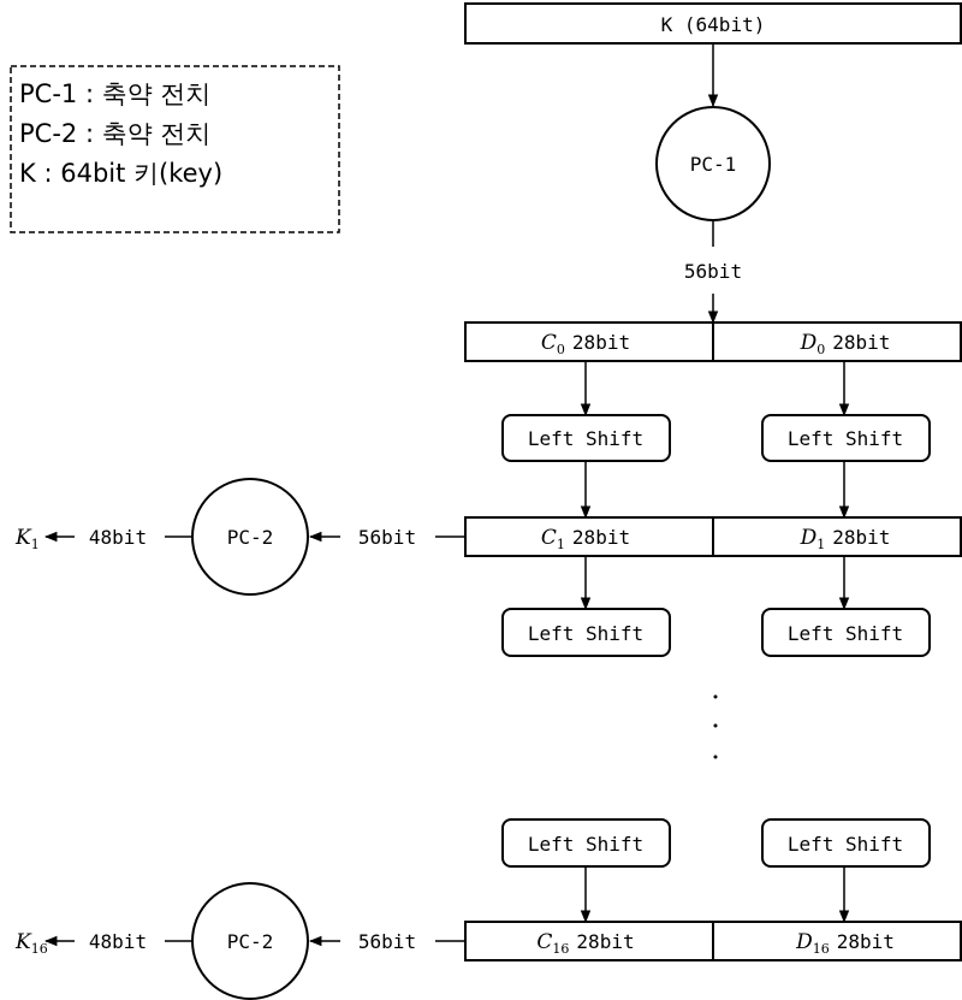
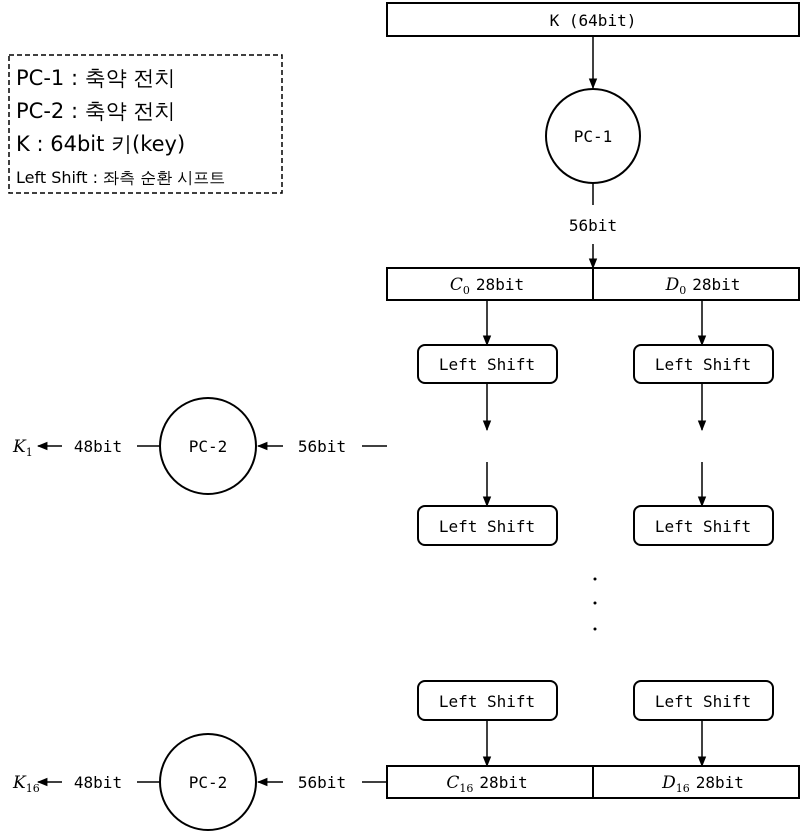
  PC-1 : 축약 전치
  PC-2 : 축약 전치
  K : 64bit 키(key)
+ Left Shift : 좌측 순환 시프트
  K (64bit)
  PC-1
  56bit
  C0 28bit
  D0 28bit
  Left Shift
  Left Shift
- C1 28bit
- D1 28bit
  56bit
  PC-2
  48bit
  K1
  Left Shift
  Left Shift
  Left Shift
  Left Shift
  C16 28bit
  D16 28bit
  56bit
  PC-2
  48bit
  K16
